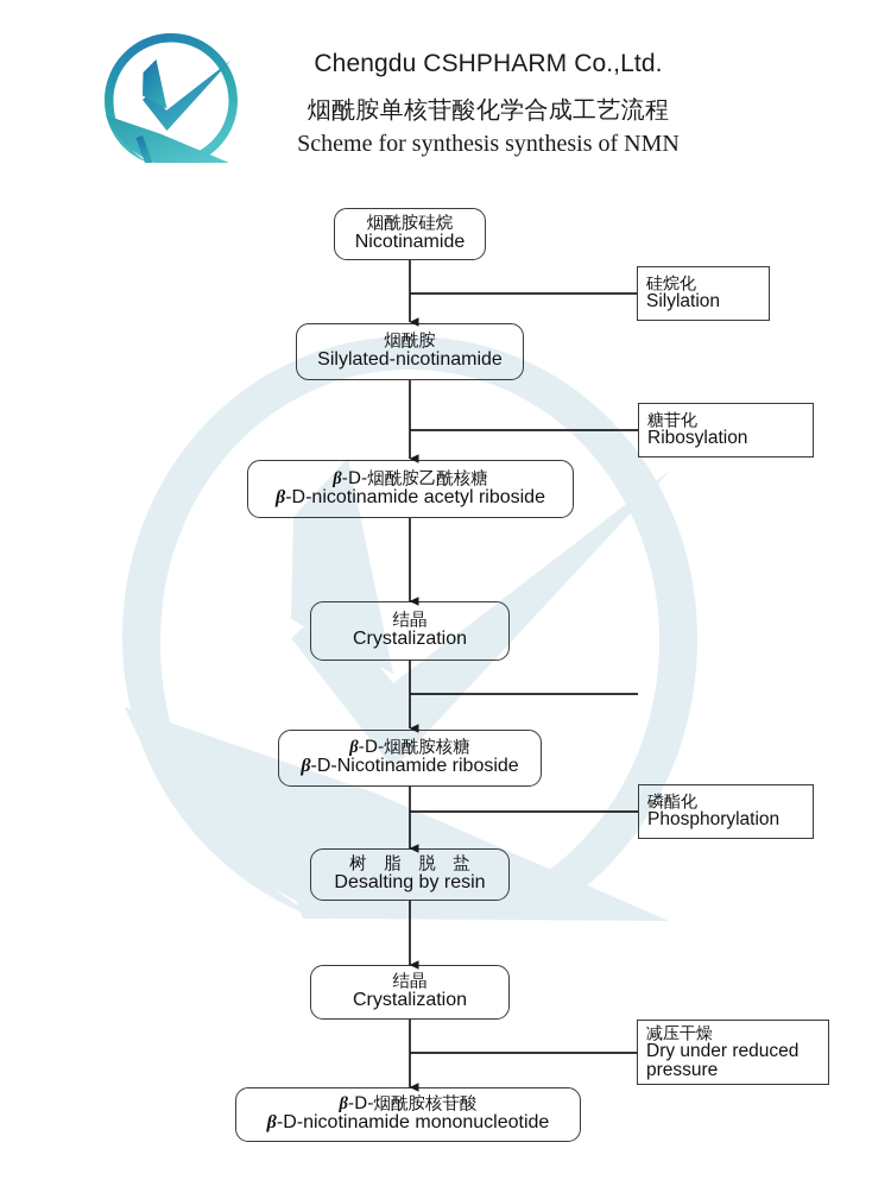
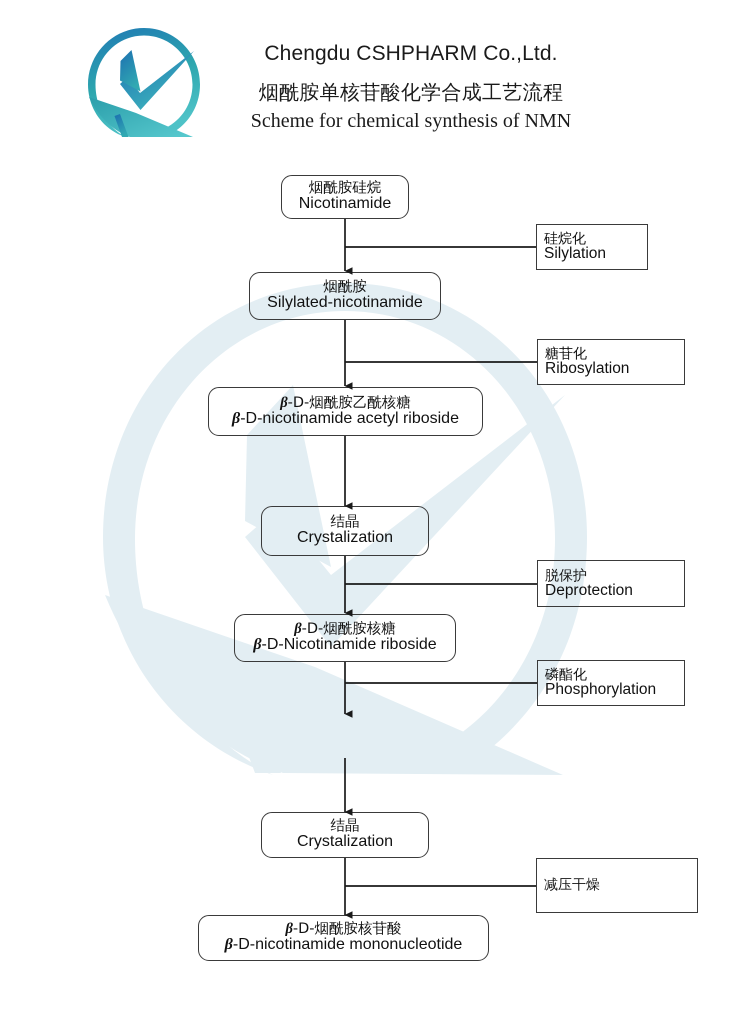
  Chengdu CSHPHARM Co.,Ltd.
  烟酰胺单核苷酸化学合成工艺流程
- Scheme for synthesis synthesis of NMN
+ Scheme for chemical synthesis of NMN
  烟酰胺硅烷
  Nicotinamide
  烟酰胺
  Silylated-nicotinamide
  β-D-烟酰胺乙酰核糖
  β-D-nicotinamide acetyl riboside
  结晶
  Crystalization
  β-D-烟酰胺核糖
  β-D-Nicotinamide riboside
- 树 脂 脱 盐
- Desalting by resin
  结晶
  Crystalization
  β-D-烟酰胺核苷酸
  β-D-nicotinamide mononucleotide
  硅烷化
  Silylation
  糖苷化
  Ribosylation
+ 脱保护
+ Deprotection
  磷酯化
  Phosphorylation
  减压干燥
- Dry under reduced pressure
